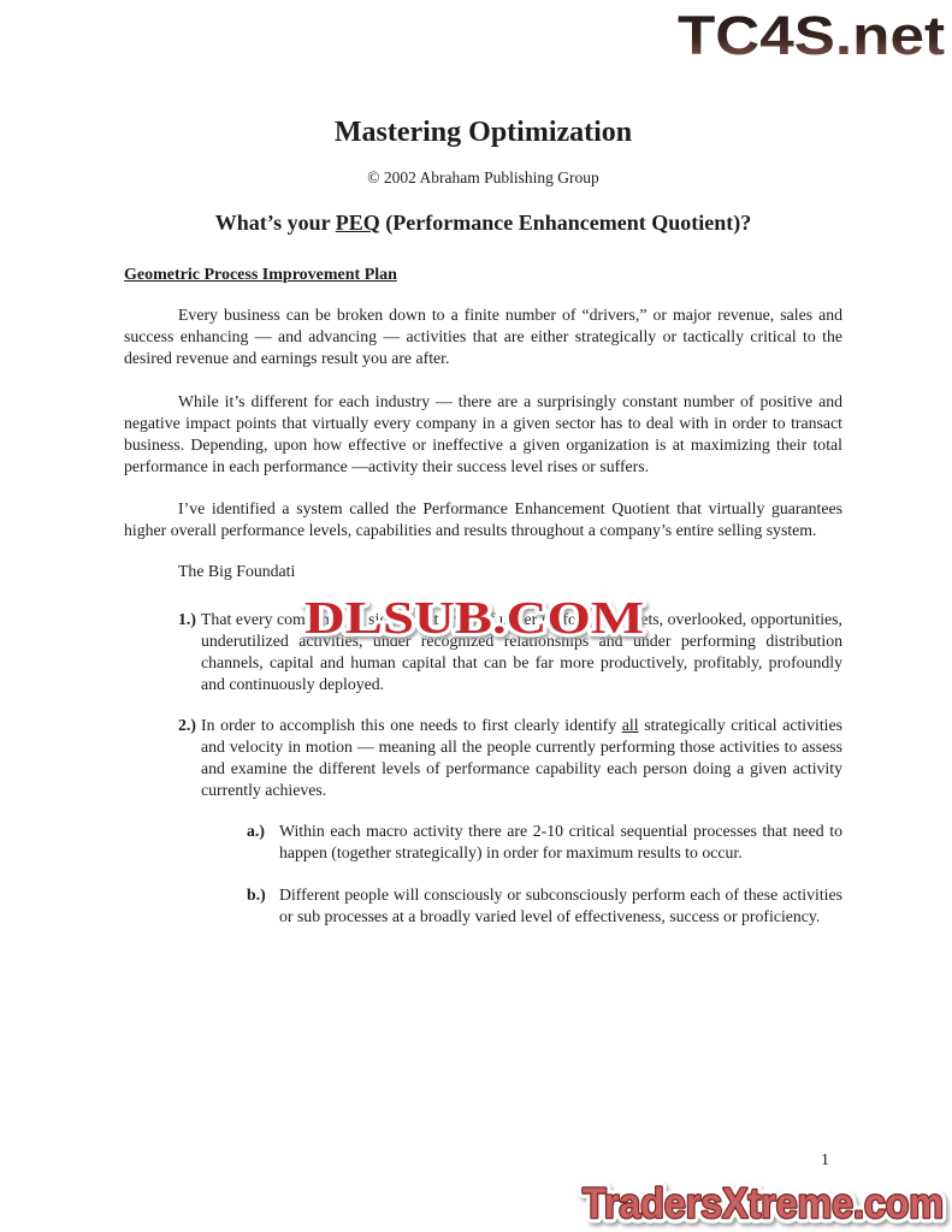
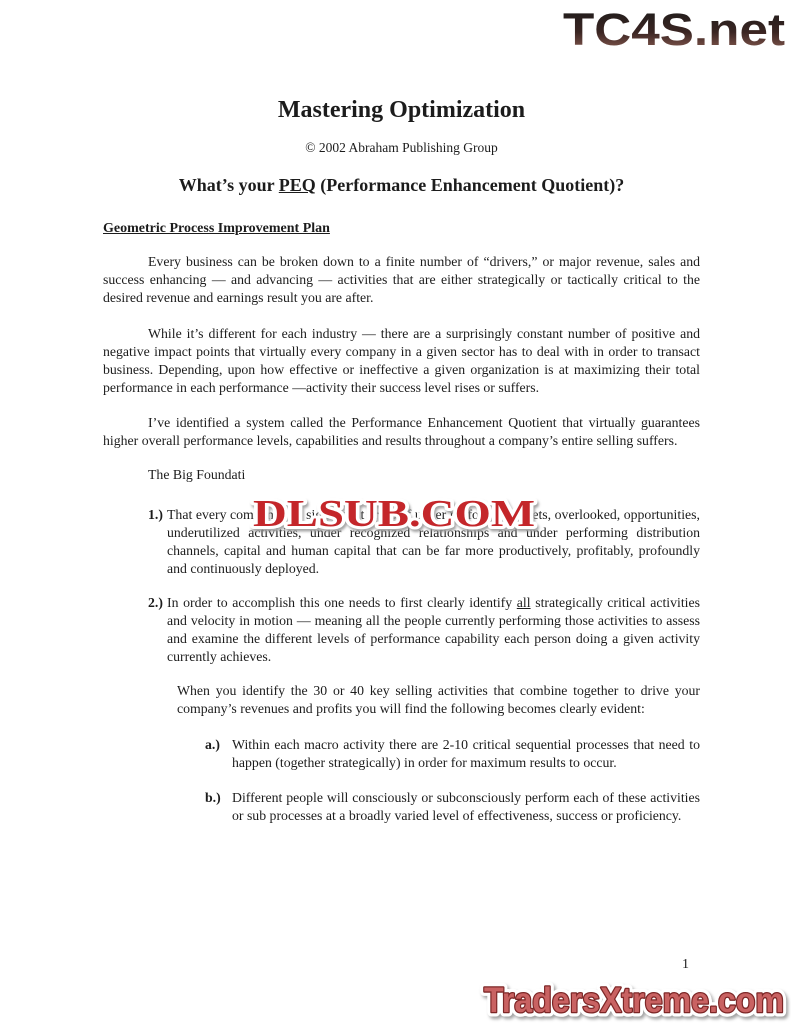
  TC4S.net
  Mastering Optimization
  © 2002 Abraham Publishing Group
  What’s your PEQ (Performance Enhancement Quotient)?
  Geometric Process Improvement Plan
  Every business can be broken down to a finite number of “drivers,” or major revenue, sales and success enhancing — and advancing — activities that are either strategically or tactically critical to the desired revenue and earnings result you are after.
  While it’s different for each industry — there are a surprisingly constant number of positive and negative impact points that virtually every company in a given sector has to deal with in order to transact business. Depending, upon how effective or ineffective a given organization is at maximizing their total performance in each performance —activity their success level rises or suffers.
- I’ve identified a system called the Performance Enhancement Quotient that virtually guarantees higher overall performance levels, capabilities and results throughout a company’s entire selling system.
+ I’ve identified a system called the Performance Enhancement Quotient that virtually guarantees higher overall performance levels, capabilities and results throughout a company’s entire selling suffers.
  The Big Foundati
  1.)
  That every company has significant areas of under performing assets, overlooked, opportunities, underutilized activities, under recognized relationships and under performing distribution channels, capital and human capital that can be far more productively, profitably, profoundly and continuously deployed.
  2.)
  In order to accomplish this one needs to first clearly identify all strategically critical activities and velocity in motion — meaning all the people currently performing those activities to assess and examine the different levels of performance capability each person doing a given activity currently achieves.
+ When you identify the 30 or 40 key selling activities that combine together to drive your company’s revenues and profits you will find the following becomes clearly evident:
  a.)
  Within each macro activity there are 2-10 critical sequential processes that need to happen (together strategically) in order for maximum results to occur.
  b.)
  Different people will consciously or subconsciously perform each of these activities or sub processes at a broadly varied level of effectiveness, success or proficiency.
  DLSUB.COM
  1
  TradersXtreme.com
